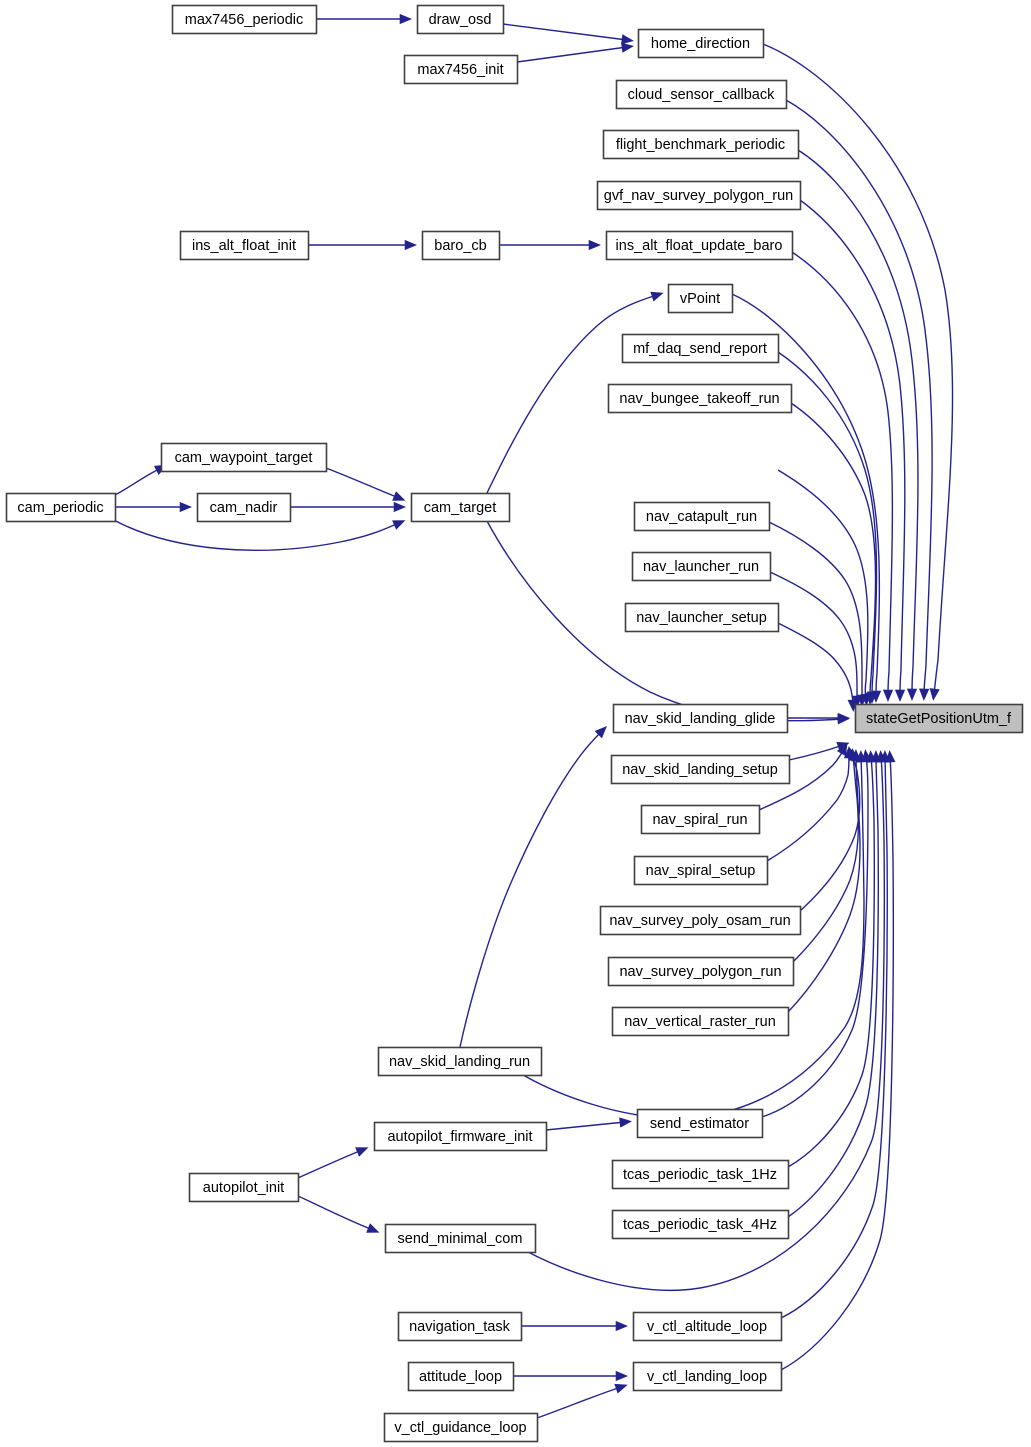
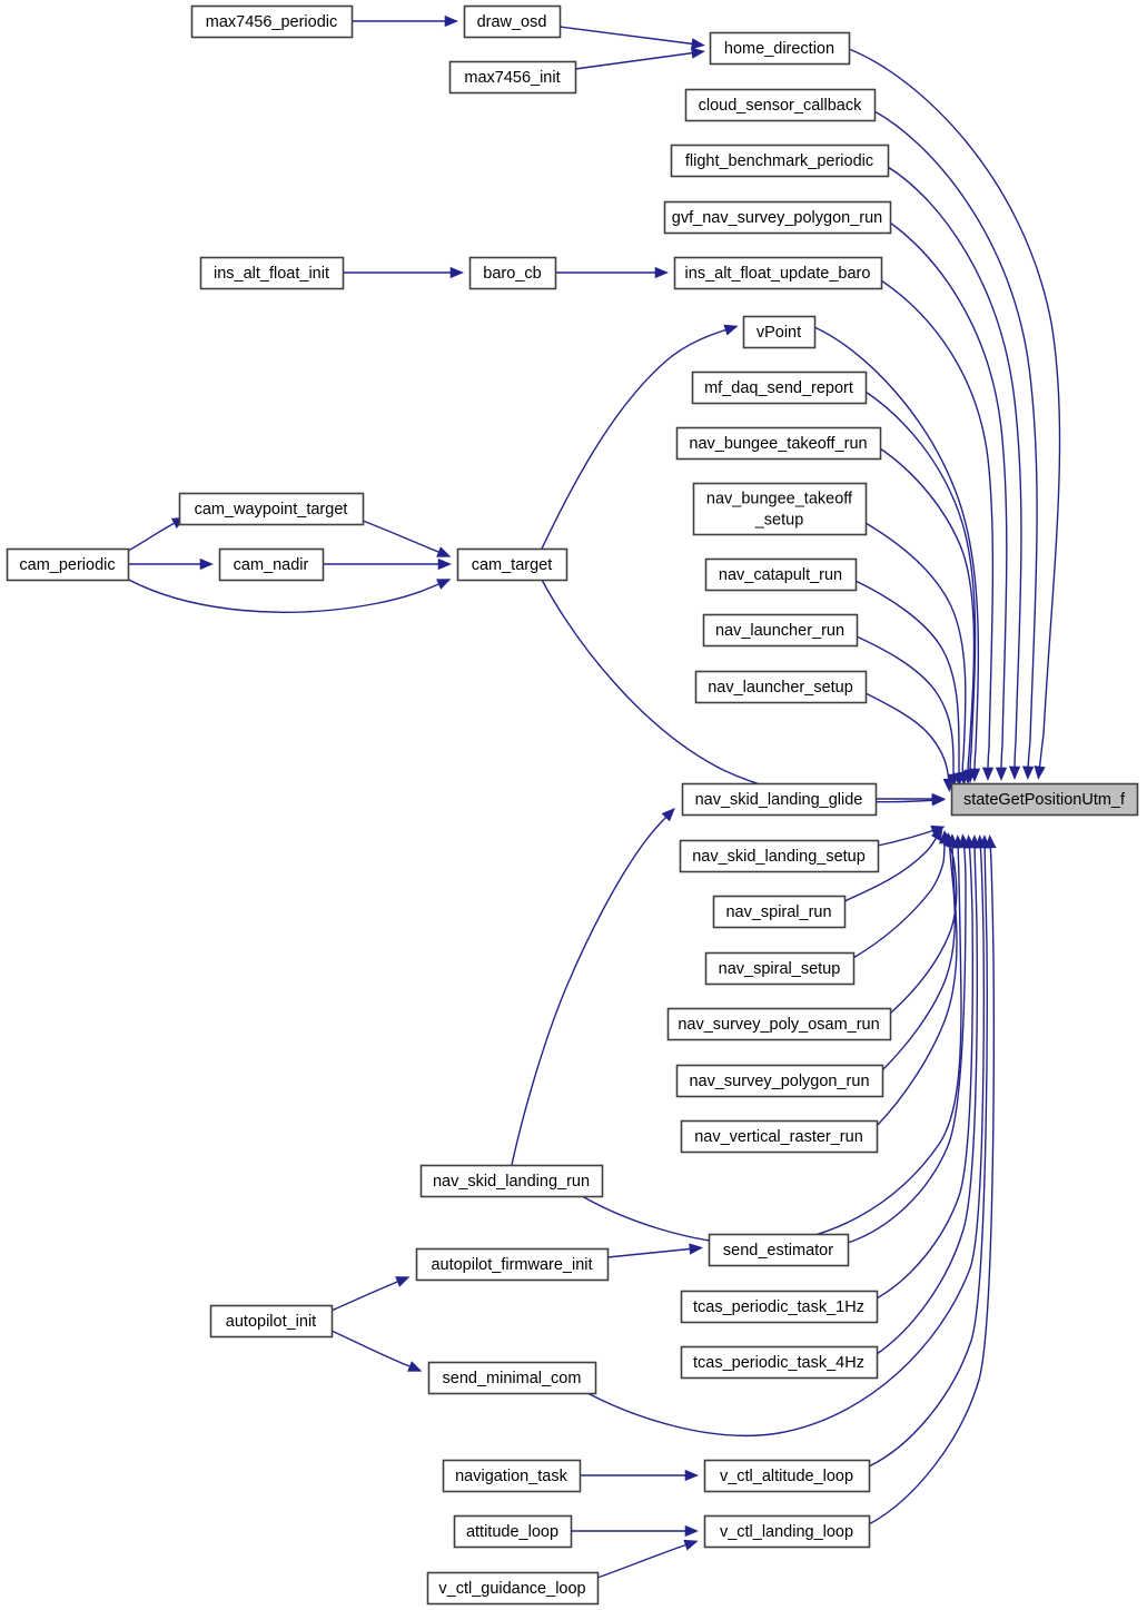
  max7456_periodic
  draw_osd
  home_direction
  max7456_init
  cloud_sensor_callback
  flight_benchmark_periodic
  gvf_nav_survey_polygon_run
  ins_alt_float_init
  baro_cb
  ins_alt_float_update_baro
  vPoint
  mf_daq_send_report
  nav_bungee_takeoff_run
+ nav_bungee_takeoff
+ _setup
  nav_catapult_run
  nav_launcher_run
  nav_launcher_setup
  cam_waypoint_target
  cam_periodic
  cam_nadir
  cam_target
  stateGetPositionUtm_f
  nav_skid_landing_glide
  nav_skid_landing_setup
  nav_spiral_run
  nav_spiral_setup
  nav_survey_poly_osam_run
  nav_survey_polygon_run
  nav_vertical_raster_run
  nav_skid_landing_run
  send_estimator
  autopilot_firmware_init
  tcas_periodic_task_1Hz
  autopilot_init
  tcas_periodic_task_4Hz
  send_minimal_com
  navigation_task
  v_ctl_altitude_loop
  attitude_loop
  v_ctl_landing_loop
  v_ctl_guidance_loop
